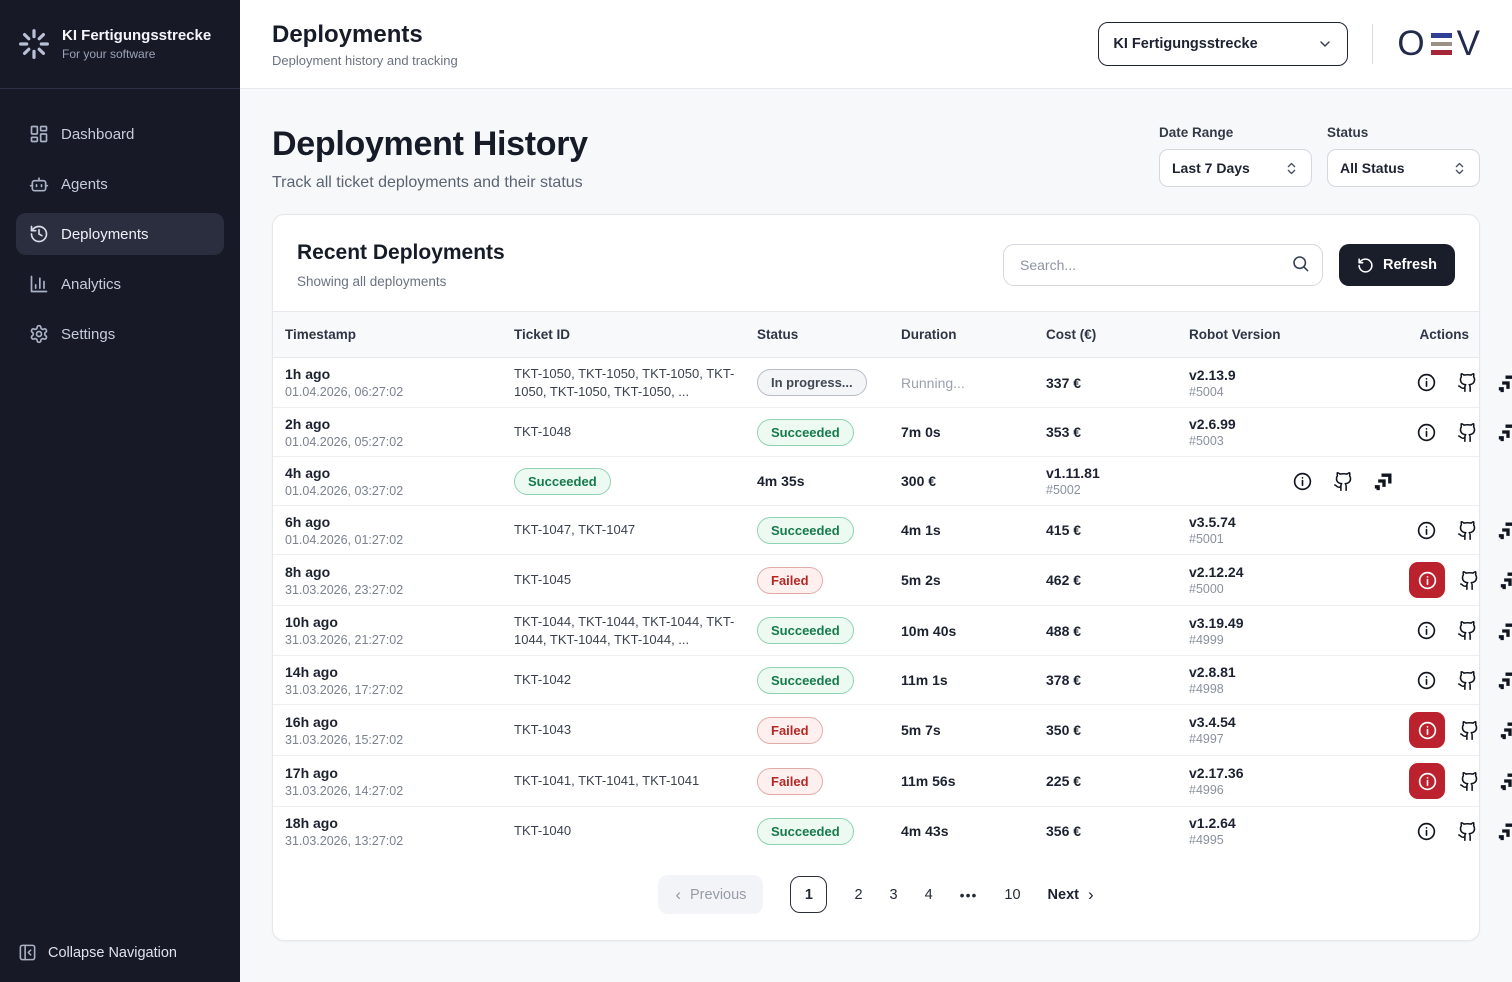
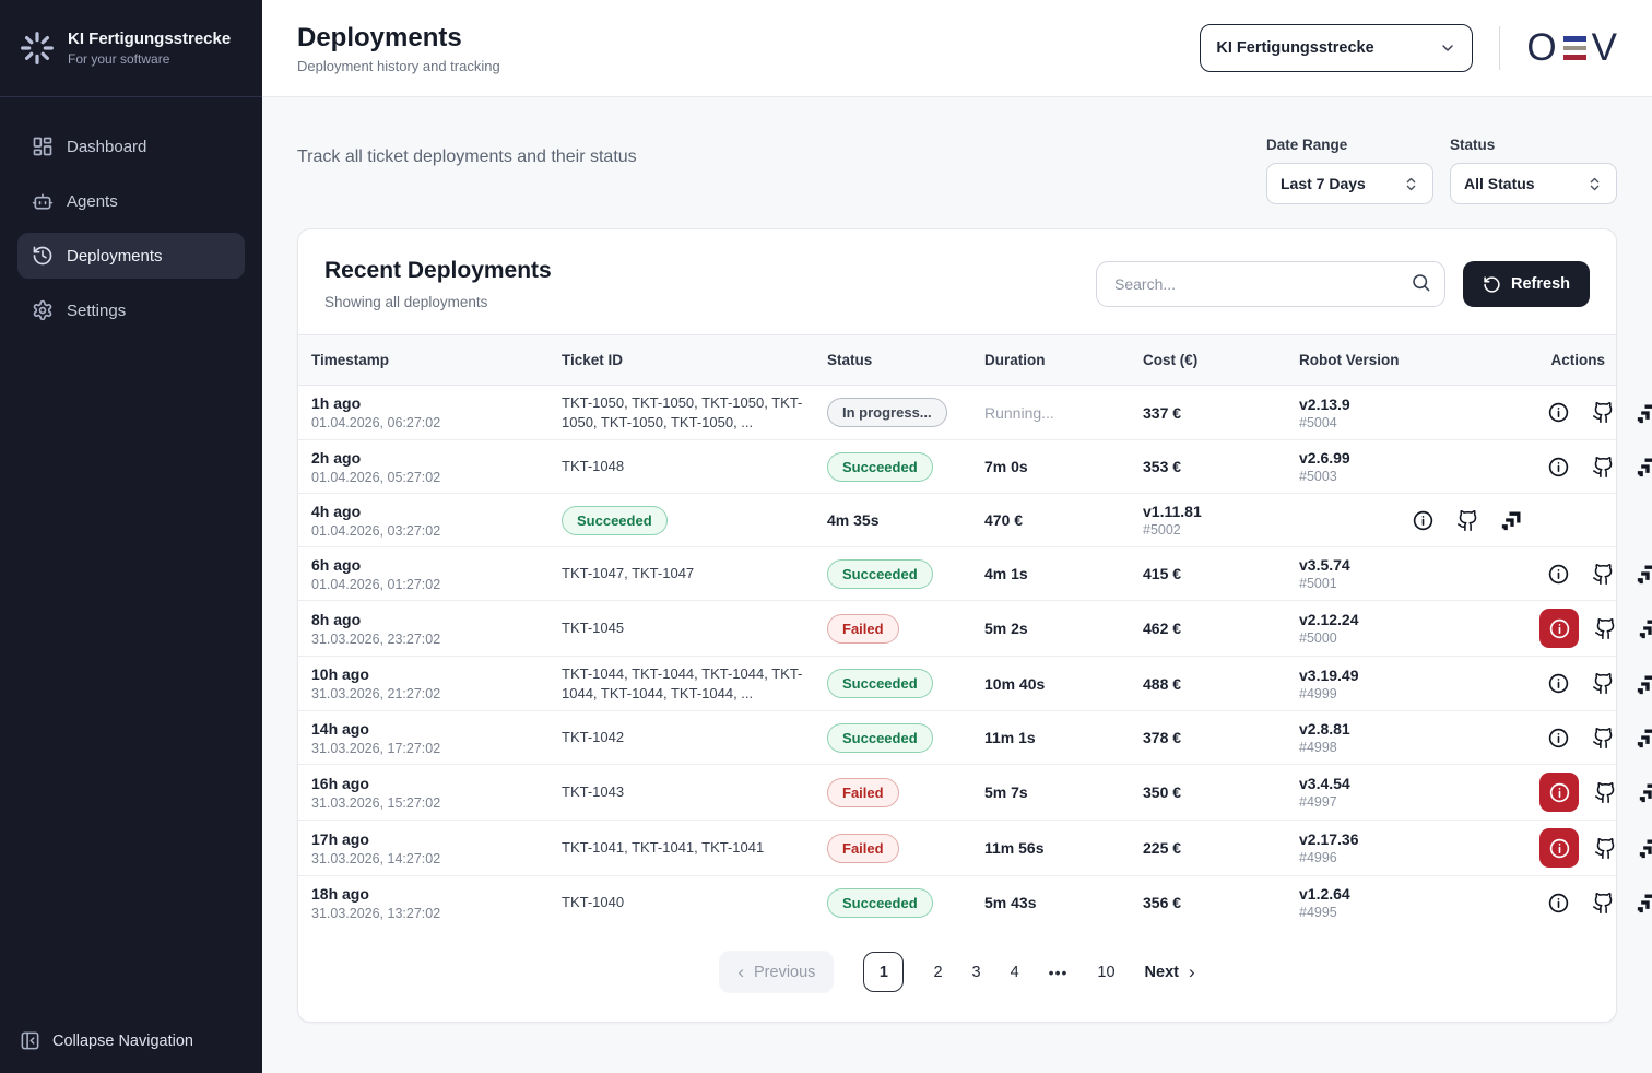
  KI Fertigungsstrecke
  For your software
  Dashboard
  Agents
  Deployments
- Analytics
  Settings
  Collapse Navigation
  Deployments
  Deployment history and tracking
  KI Fertigungsstrecke
  O
  V
- Deployment History
  Track all ticket deployments and their status
  Date Range
  Last 7 Days
  Status
  All Status
  Recent Deployments
  Showing all deployments
  Search...
  Refresh
  Timestamp
  Ticket ID
  Status
  Duration
  Cost (€)
  Robot Version
  Actions
  1h ago
  01.04.2026, 06:27:02
  TKT-1050, TKT-1050, TKT-1050, TKT-1050, TKT-1050, TKT-1050, ...
  In progress...
  Running...
  337 €
  v2.13.9
  #5004
  2h ago
  01.04.2026, 05:27:02
  TKT-1048
  Succeeded
  7m 0s
  353 €
  v2.6.99
  #5003
  4h ago
  01.04.2026, 03:27:02
  Succeeded
  4m 35s
- 300 €
+ 470 €
  v1.11.81
  #5002
  6h ago
  01.04.2026, 01:27:02
  TKT-1047, TKT-1047
  Succeeded
  4m 1s
  415 €
  v3.5.74
  #5001
  8h ago
  31.03.2026, 23:27:02
  TKT-1045
  Failed
  5m 2s
  462 €
  v2.12.24
  #5000
  10h ago
  31.03.2026, 21:27:02
  TKT-1044, TKT-1044, TKT-1044, TKT-1044, TKT-1044, TKT-1044, ...
  Succeeded
  10m 40s
  488 €
  v3.19.49
  #4999
  14h ago
  31.03.2026, 17:27:02
  TKT-1042
  Succeeded
  11m 1s
  378 €
  v2.8.81
  #4998
  16h ago
  31.03.2026, 15:27:02
  TKT-1043
  Failed
  5m 7s
  350 €
  v3.4.54
  #4997
  17h ago
  31.03.2026, 14:27:02
  TKT-1041, TKT-1041, TKT-1041
  Failed
  11m 56s
  225 €
  v2.17.36
  #4996
  18h ago
  31.03.2026, 13:27:02
  TKT-1040
  Succeeded
- 4m 43s
+ 5m 43s
  356 €
  v1.2.64
  #4995
  ‹
  Previous
  1
  2
  3
  4
  •••
  10
  Next
  ›
